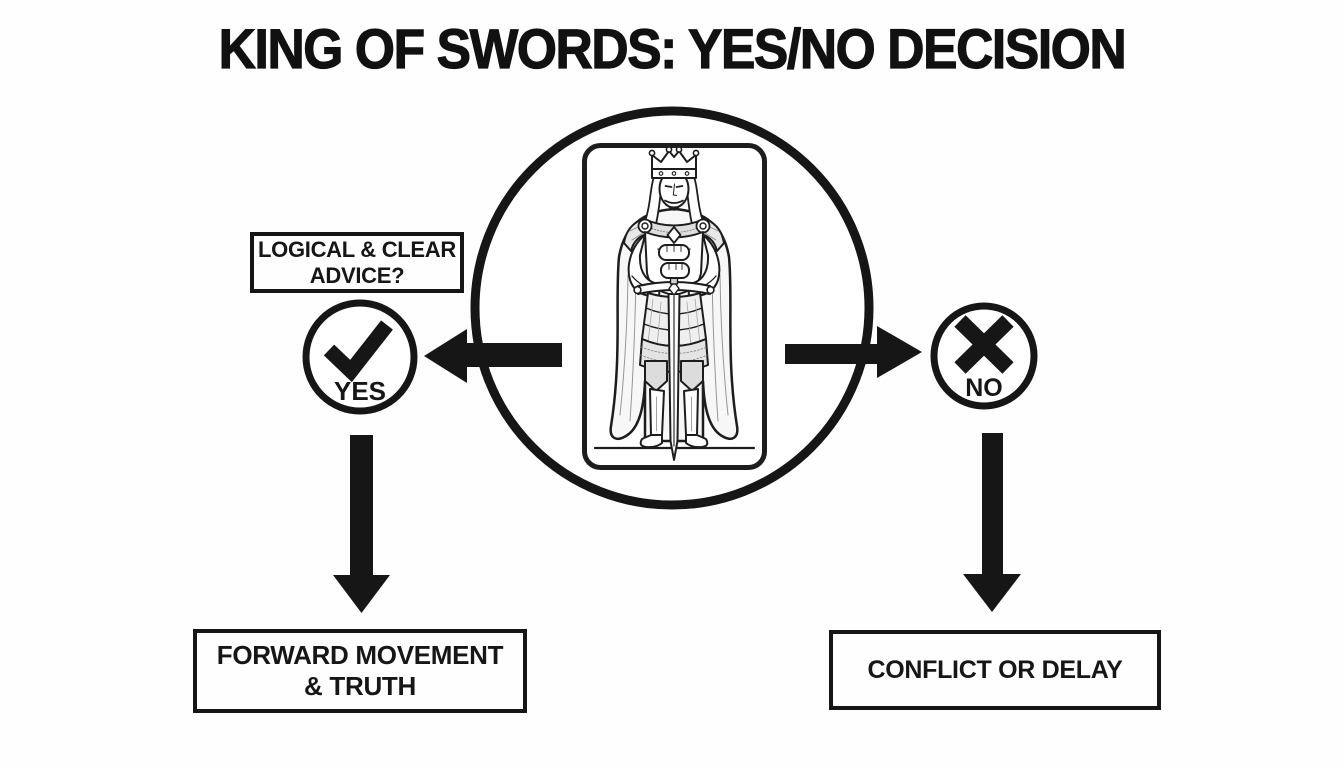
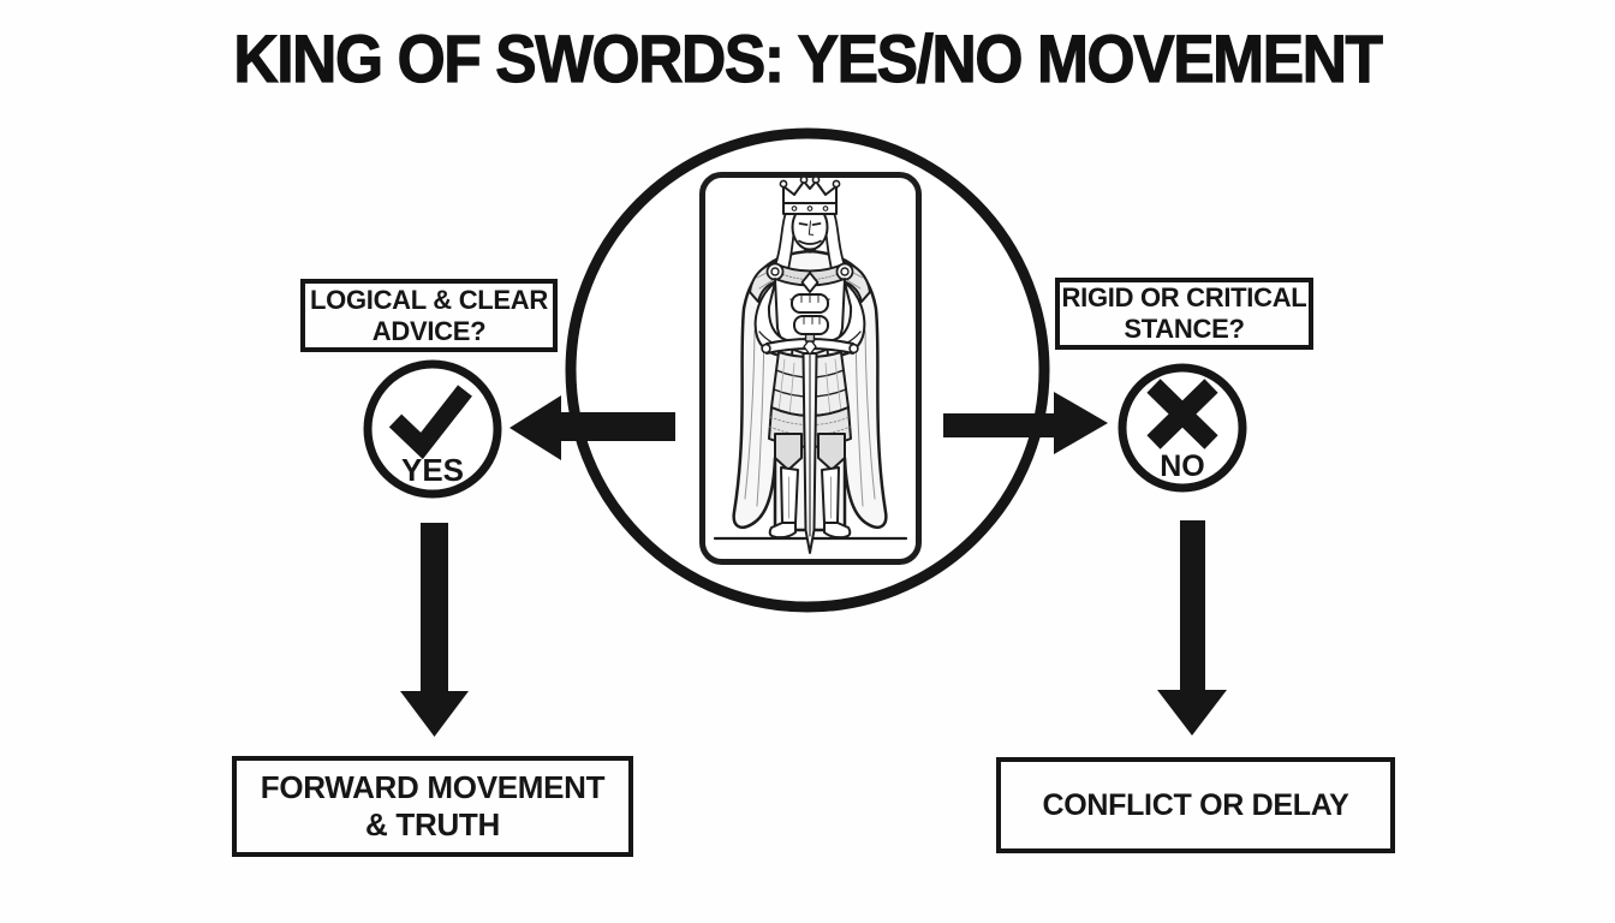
- KING OF SWORDS: YES/NO DECISION
+ KING OF SWORDS: YES/NO MOVEMENT
  YES
  NO
  LOGICAL & CLEAR
  ADVICE?
+ RIGID OR CRITICAL
+ STANCE?
  FORWARD MOVEMENT
  & TRUTH
  CONFLICT OR DELAY
